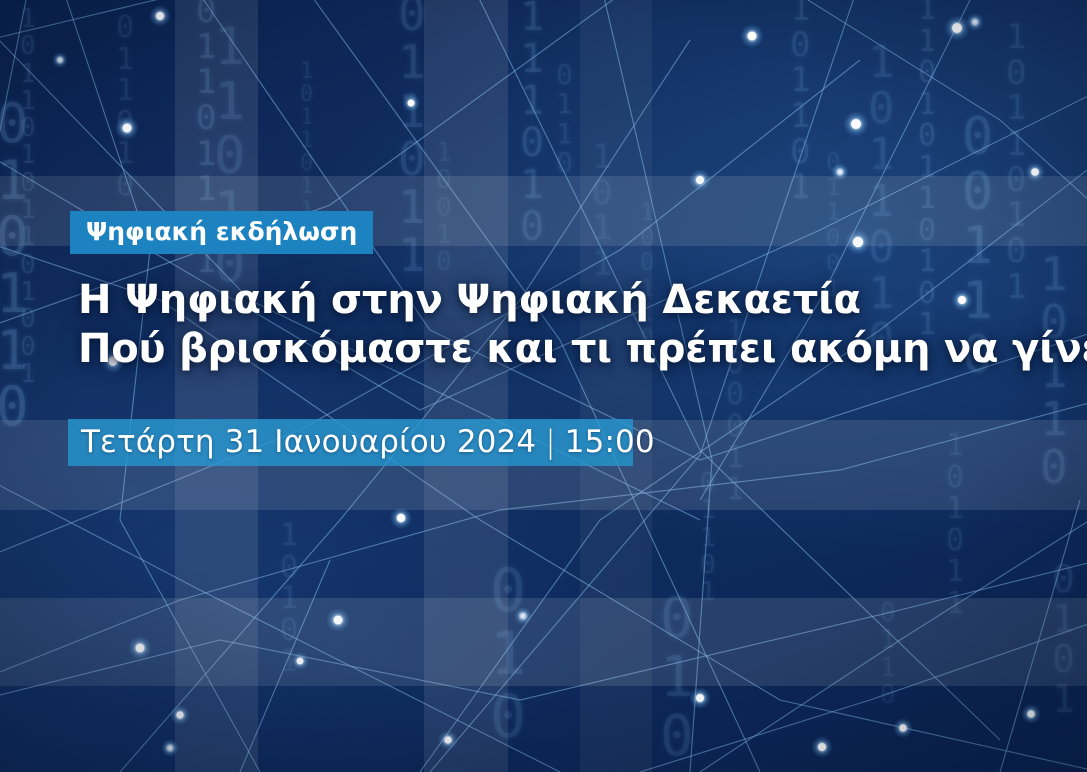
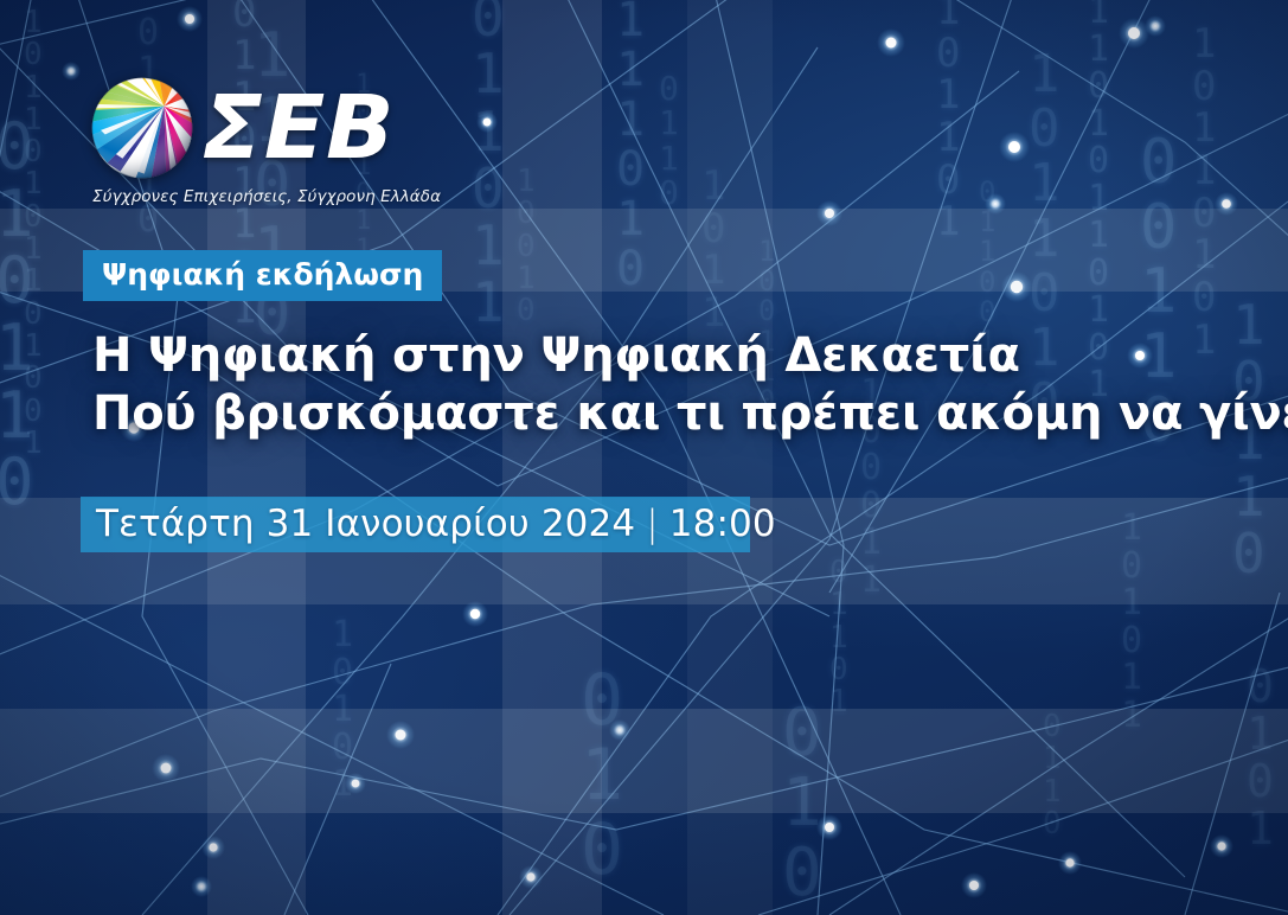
+ ΣΕΒ
+ Σύγχρονες Επιχειρήσεις, Σύγχρονη Ελλάδα
  Ψηφιακή εκδήλωση
  Η Ψηφιακή στην Ψηφιακή Δεκαετία
  Πού βρισκόμαστε και τι πρέπει ακόμη να γίν
- Τετάρτη 31 Ιανουαρίου 2024 | 15:00
+ Τετάρτη 31 Ιανουαρίου 2024 | 18:00
